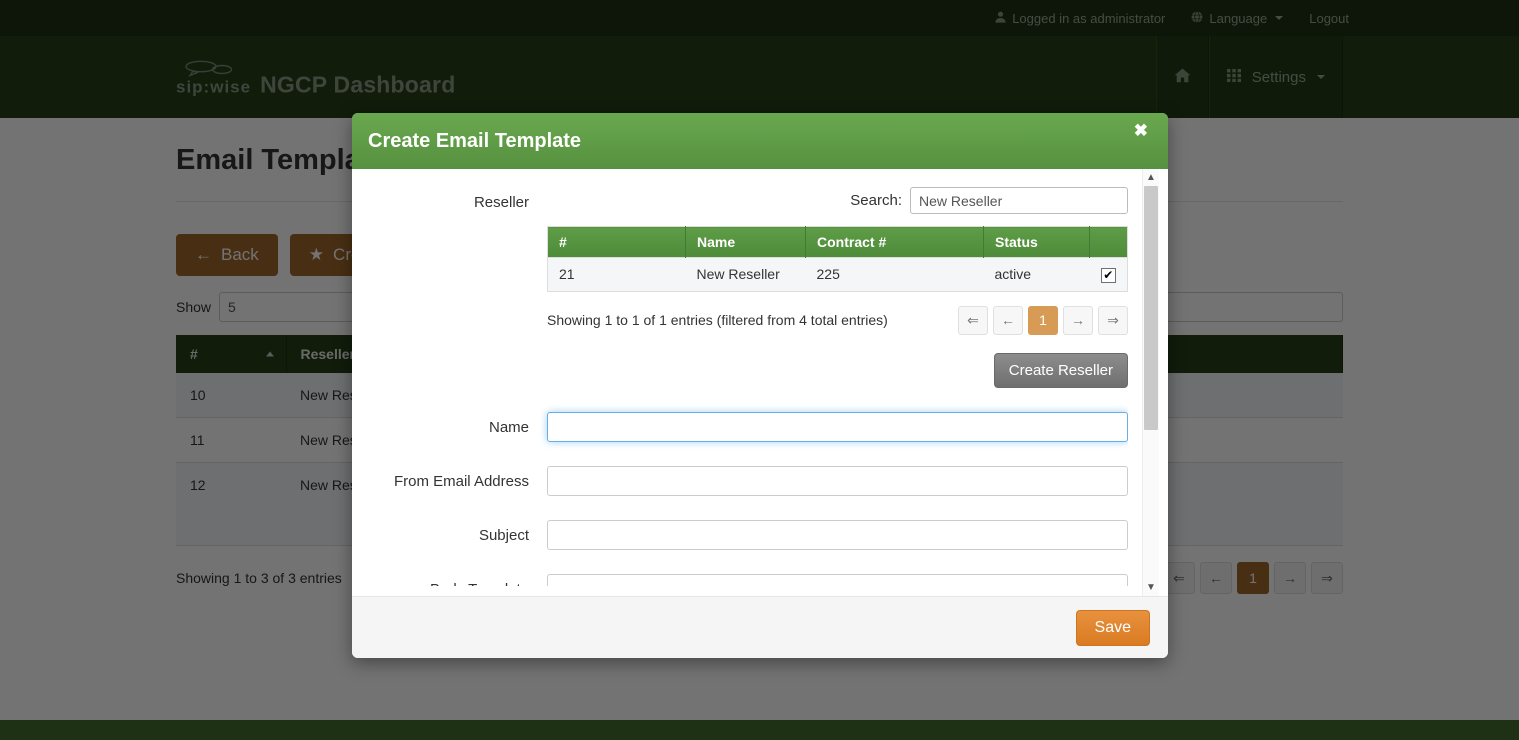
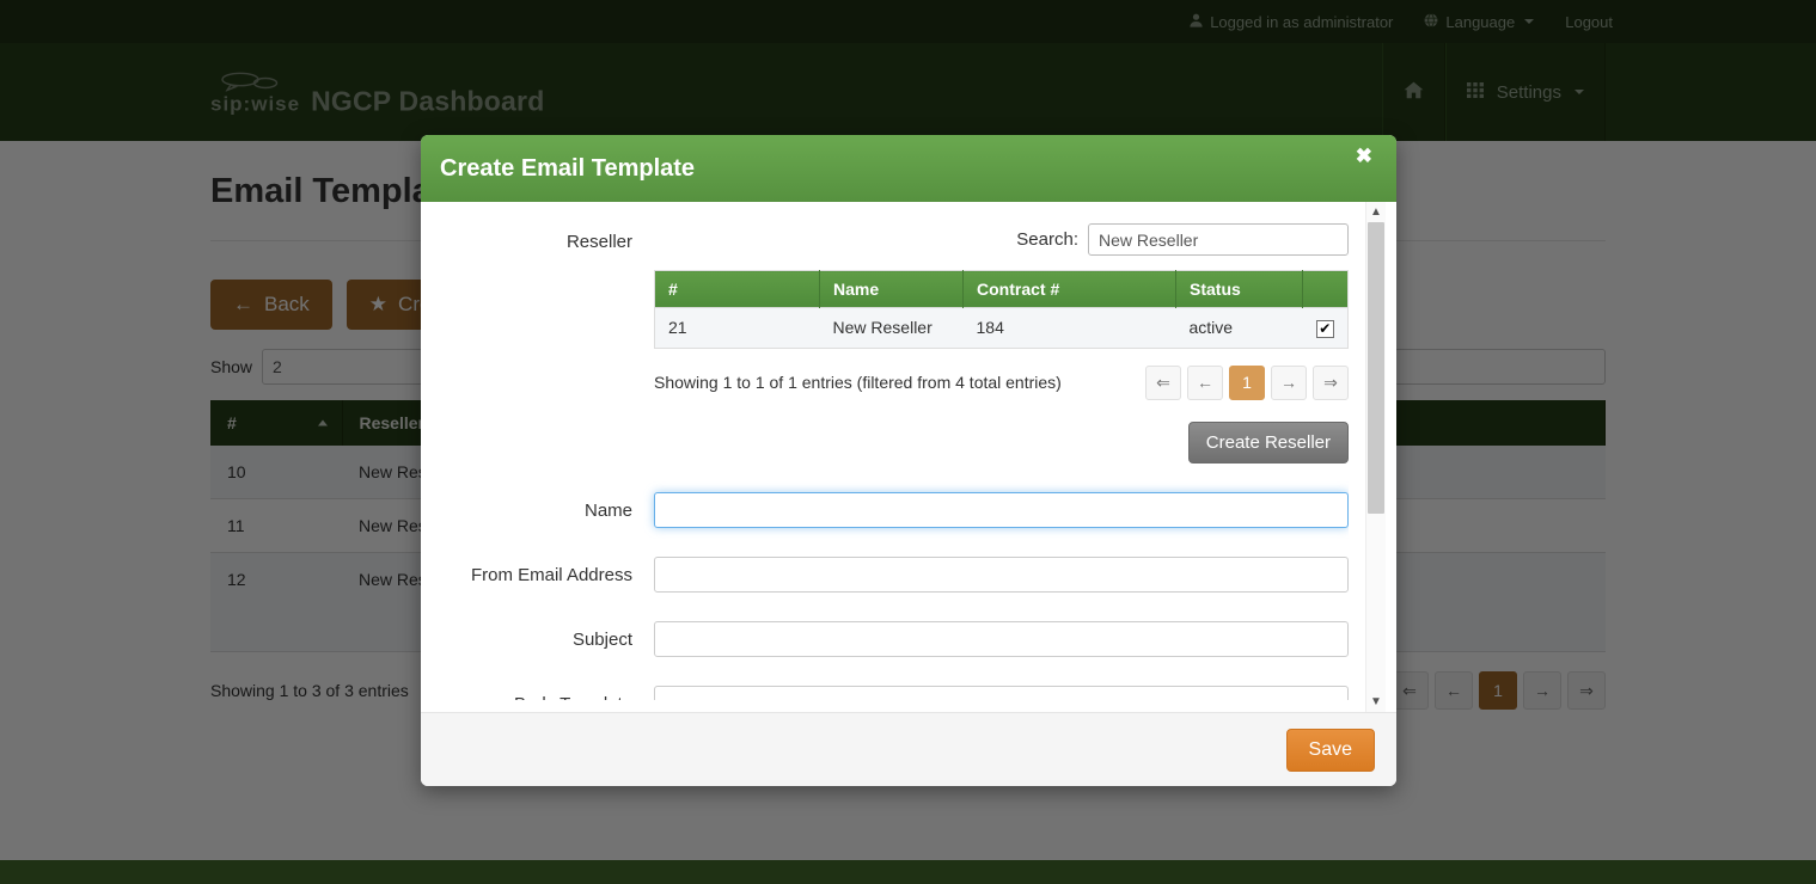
  Logged in as administrator
  Language
  Logout
  sip:wise
  NGCP Dashboard
  Settings
  Email Templ
  ←
  Back
  ★
  Show
- 5
+ 2
  #	Reselle
  Showing 1 to 3 of 3 entries
  ⇐
  ←
  1
  →
  ⇒
  Create Email Template
  ✖
  Reseller
  Search:
  New Reseller
  #	Name	Contract #	Status
- 21	New Reseller	225	active	✔
+ 21	New Reseller	184	active	✔
  Showing 1 to 1 of 1 entries (filtered from 4 total entries)
  ⇐
  ←
  1
  →
  ⇒
  Create Reseller
  Name
  From Email Address
  Subject
  ▲
  ▼
  Save
